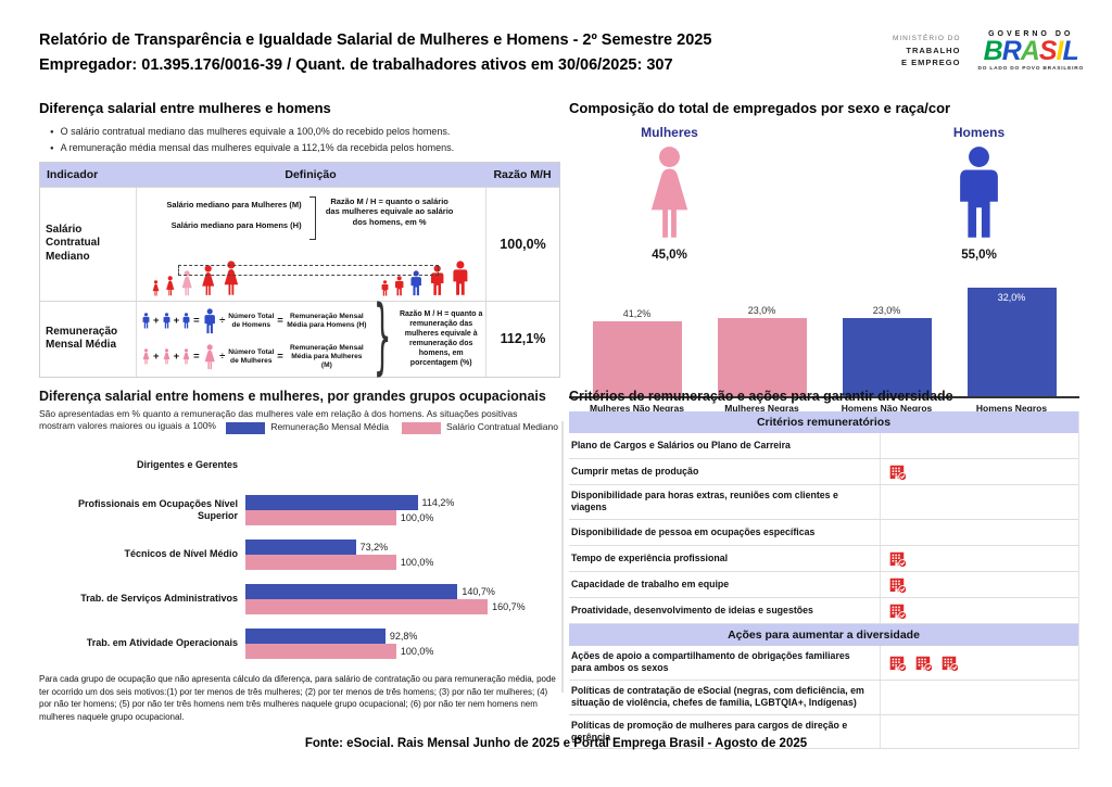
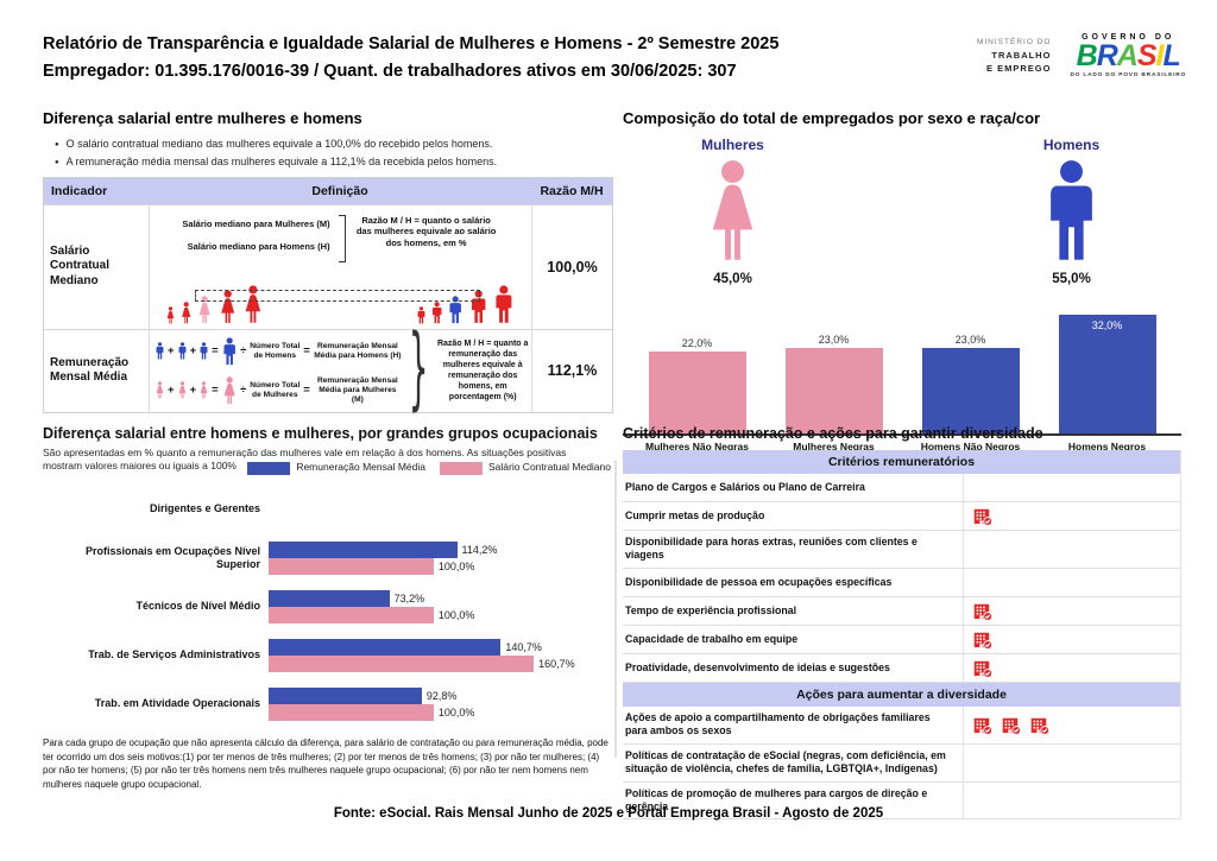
  Relatório de Transparência e Igualdade Salarial de Mulheres e Homens - 2º Semestre 2025
  Empregador: 01.395.176/0016-39 / Quant. de trabalhadores ativos em 30/06/2025: 307
  TRABALHO
  E EMPREGO
  BRASIL
  Diferença salarial entre mulheres e homens
  O salário contratual mediano das mulheres equivale a 100,0% do recebido pelos homens.
  A remuneração média mensal das mulheres equivale a 112,1% da recebida pelos homens.
  Indicador
  Definição
  Razão M/H
  Salário Contratual Mediano
  Salário mediano para Mulheres (M)
  Salário mediano para Homens (H)
  Razão M / H = quanto o salário das mulheres equivale ao salário dos homens, em %
  100,0%
  Remuneração Mensal Média
  +
  +
  =
  ÷
  =
  +
  +
  =
  ÷
  =
  }
  112,1%
  Composição do total de empregados por sexo e raça/cor
  Mulheres
  45,0%
  Homens
  55,0%
- 41,2%
+ 22,0%
  23,0%
  23,0%
  32,0%
  Mulheres Não Negras
  Mulheres Negras
  Homens Não Negros
  Homens Negros
  Diferença salarial entre homens e mulheres, por grandes grupos ocupacionais
  São apresentadas em % quanto a remuneração das mulheres vale em relação à dos homens. As situações positivas mostram valores maiores ou iguais a 100%
  Remuneração Mensal Média
  Salário Contratual Mediano
  Dirigentes e Gerentes
  Profissionais em Ocupações Nível Superior
  114,2%
  100,0%
  Técnicos de Nível Médio
  73,2%
  100,0%
  Trab. de Serviços Administrativos
  140,7%
  160,7%
  Trab. em Atividade Operacionais
  92,8%
  100,0%
  Para cada grupo de ocupação que não apresenta cálculo da diferença, para salário de contratação ou para remuneração média, pode ter ocorrido um dos seis motivos:(1) por ter menos de três mulheres; (2) por ter menos de três homens; (3) por não ter mulheres; (4) por não ter homens; (5) por não ter três homens nem três mulheres naquele grupo ocupacional; (6) por não ter nem homens nem mulheres naquele grupo ocupacional.
  Critérios de remuneração e ações para garantir diversidade
  Critérios remuneratórios
  Plano de Cargos e Salários ou Plano de Carreira
  Cumprir metas de produção
  Disponibilidade para horas extras, reuniões com clientes e viagens
  Disponibilidade de pessoa em ocupações específicas
  Tempo de experiência profissional
  Capacidade de trabalho em equipe
  Proatividade, desenvolvimento de ideias e sugestões
  Ações para aumentar a diversidade
  Ações de apoio a compartilhamento de obrigações familiares para ambos os sexos
  Políticas de contratação de eSocial (negras, com deficiência, em situação de violência, chefes de família, LGBTQIA+, Indígenas)
  Políticas de promoção de mulheres para cargos de direção e gerência
  Fonte: eSocial. Rais Mensal Junho de 2025 e Portal Emprega Brasil - Agosto de 2025
